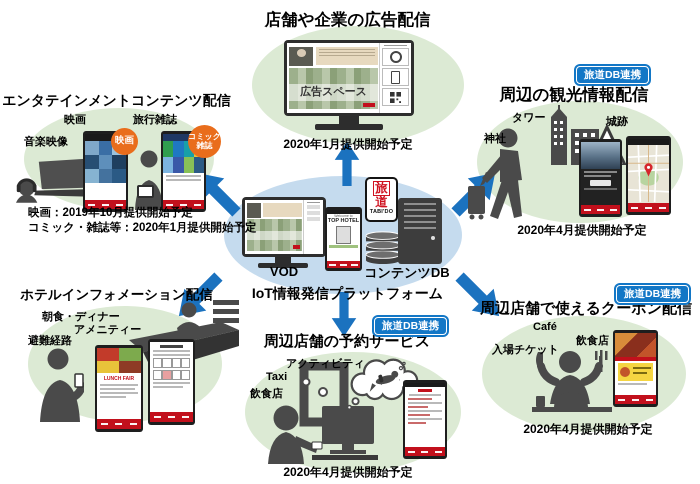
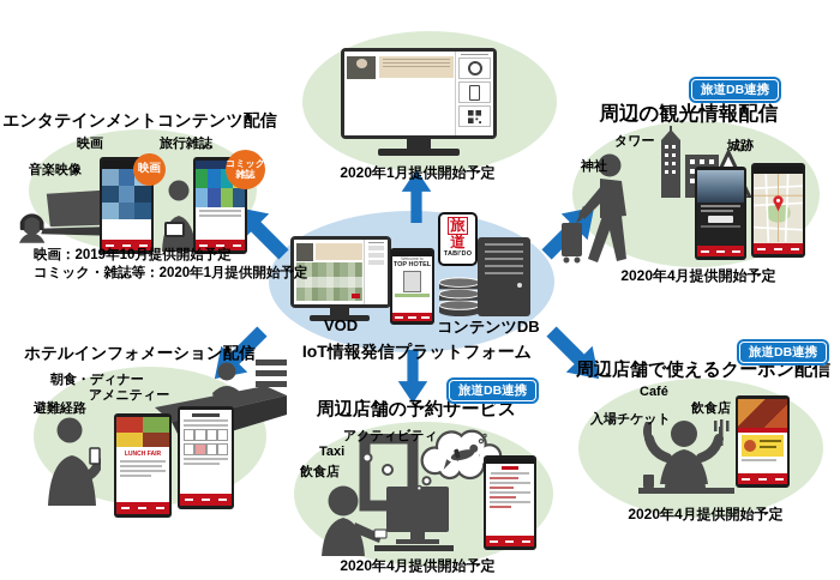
- 店舗や企業の広告配信
- 広告スペース
  2020年1月提供開始予定
  エンタテインメントコンテンツ配信
  映画
  旅行雑誌
  音楽映像
  映画
  コミック雑誌
  映画：2019年10月提供開始予定
  コミック・雑誌等：2020年1月提供開始予定
  旅道DB連携
  周辺の観光情報配信
  タワー
  城跡
  神社
  2020年4月提供開始予定
  VOD
  旅
  道
  コンテンツDB
  IoT情報発信プラットフォーム
  ホテルインフォメーション配信
  朝食・ディナー
  アメニティー
  避難経路
  旅道DB連携
  周辺店舗の予約サービス
  アクティビティ
  Taxi
  飲食店
  2020年4月提供開始予定
  旅道DB連携
  周辺店舗で使えるクーポン配信
  Café
  飲食店
  入場チケット
  2020年4月提供開始予定
